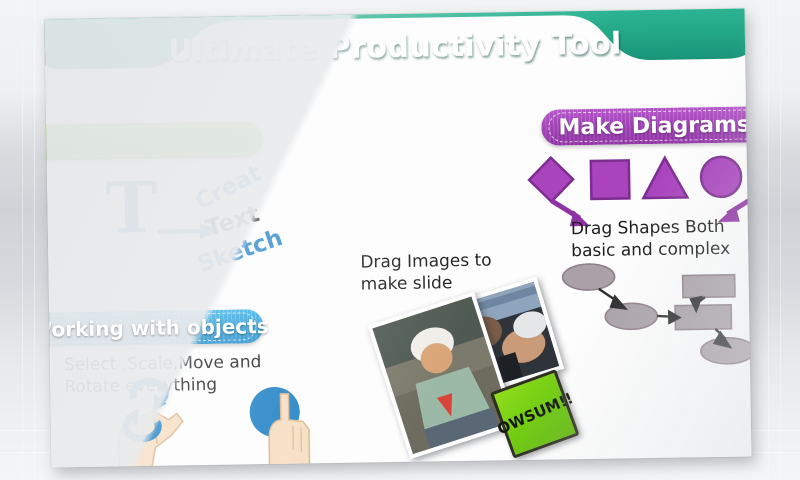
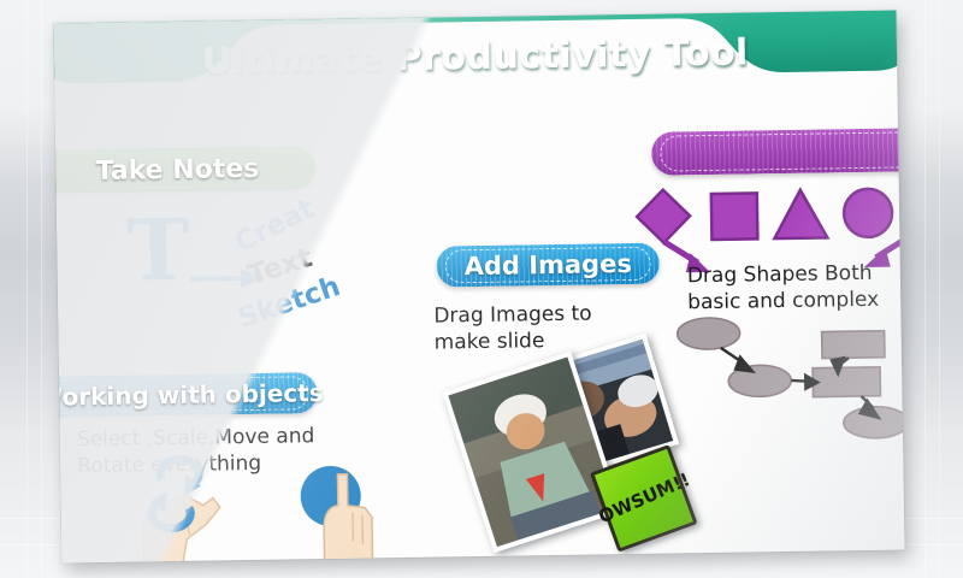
+ Take Notes
+ Add Images
  orking with objects
- Make Diagrams
